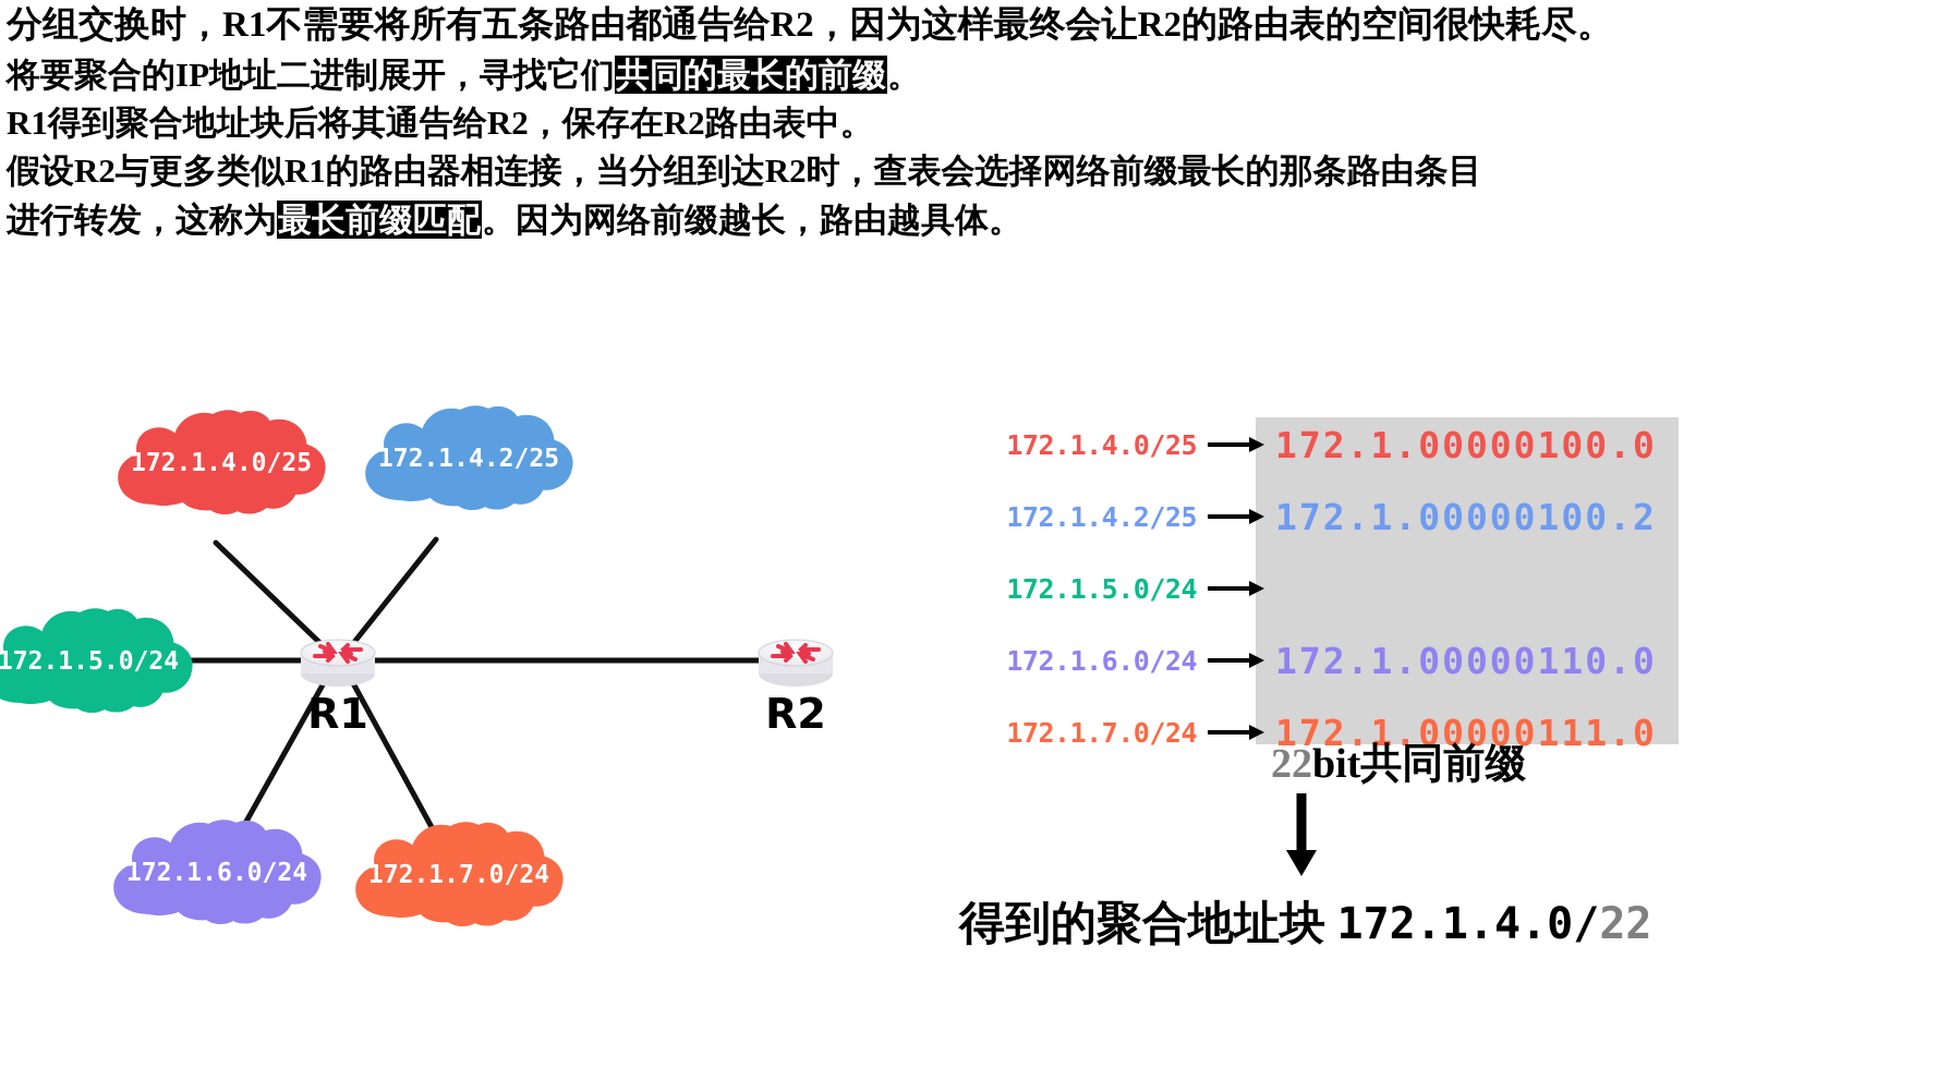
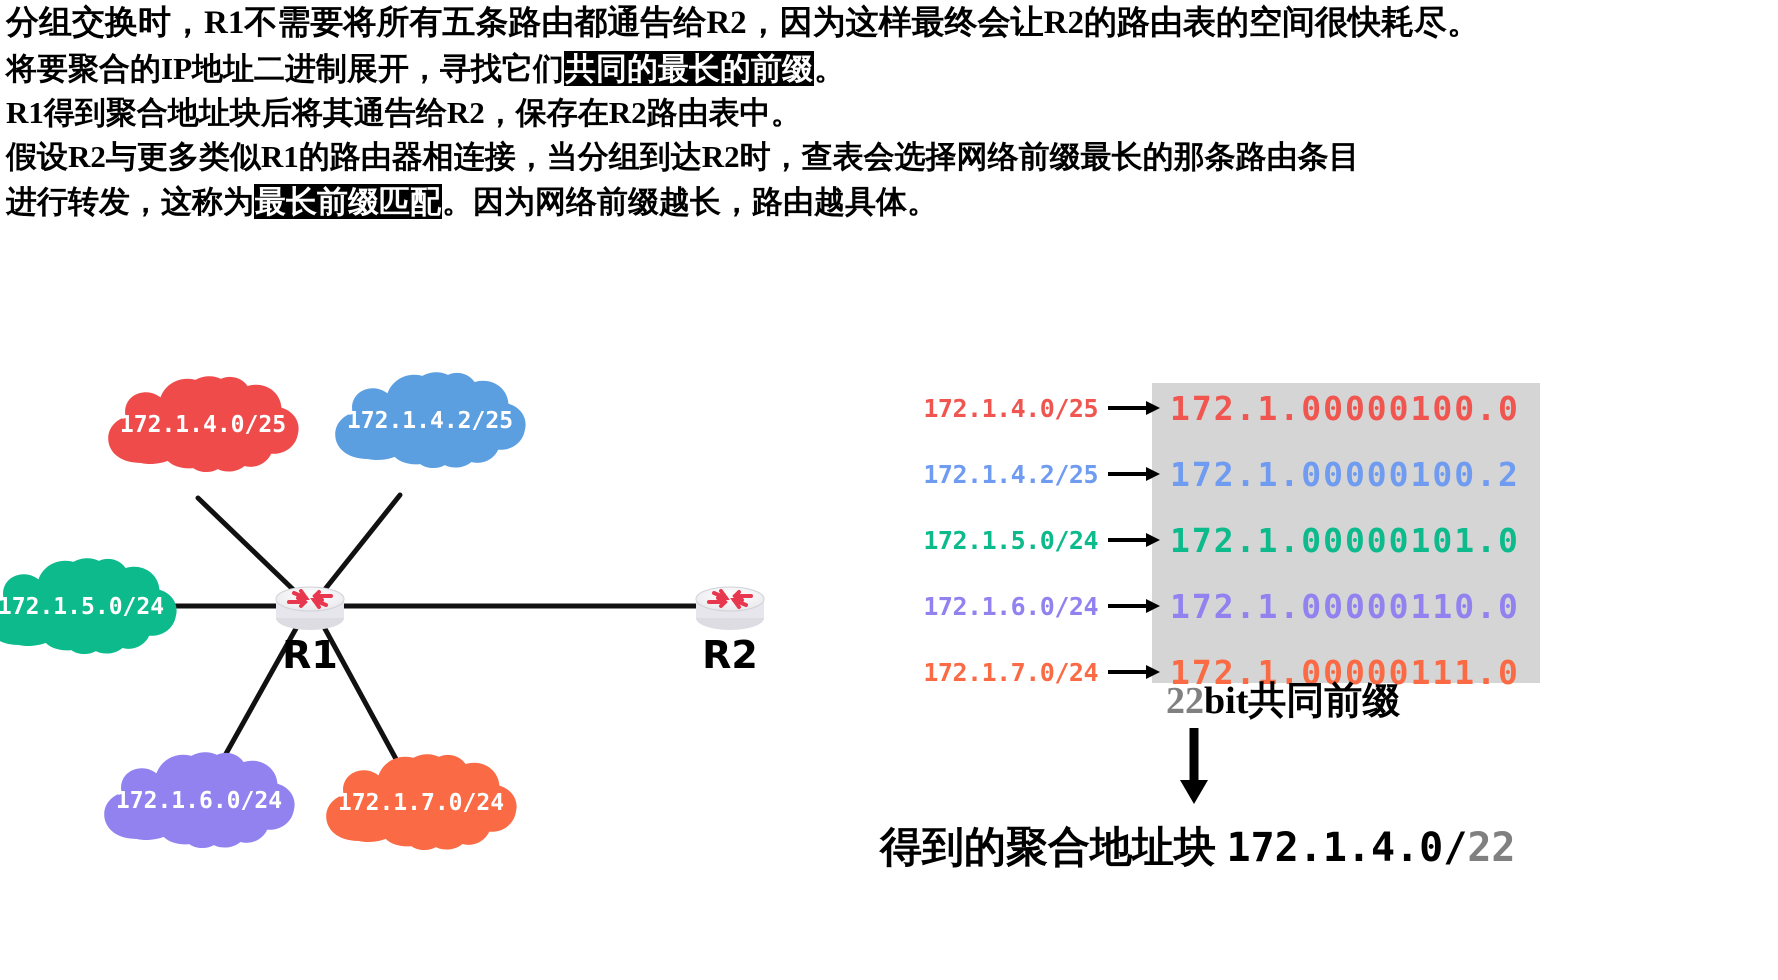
  分组交换时，R1不需要将所有五条路由都通告给R2，因为这样最终会让R2的路由表的空间很快耗尽。
  将要聚合的IP地址二进制展开，寻找它们共同的最长的前缀。
  R1得到聚合地址块后将其通告给R2，保存在R2路由表中。
  假设R2与更多类似R1的路由器相连接，当分组到达R2时，查表会选择网络前缀最长的那条路由条目
  进行转发，这称为最长前缀匹配。因为网络前缀越长，路由越具体。
  172.1.4.0/25
  172.1.4.2/25
  172.1.5.0/24
  172.1.6.0/24
  172.1.7.0/24
  R1
  R2
  172.1.4.0/25
  172.1.00000100.0
  172.1.4.2/25
  172.1.00000100.2
  172.1.5.0/24
+ 172.1.00000101.0
  172.1.6.0/24
  172.1.00000110.0
  172.1.7.0/24
  172.1.00000111.0
  22bit共同前缀
  得到的聚合地址块 172.1.4.0/22
